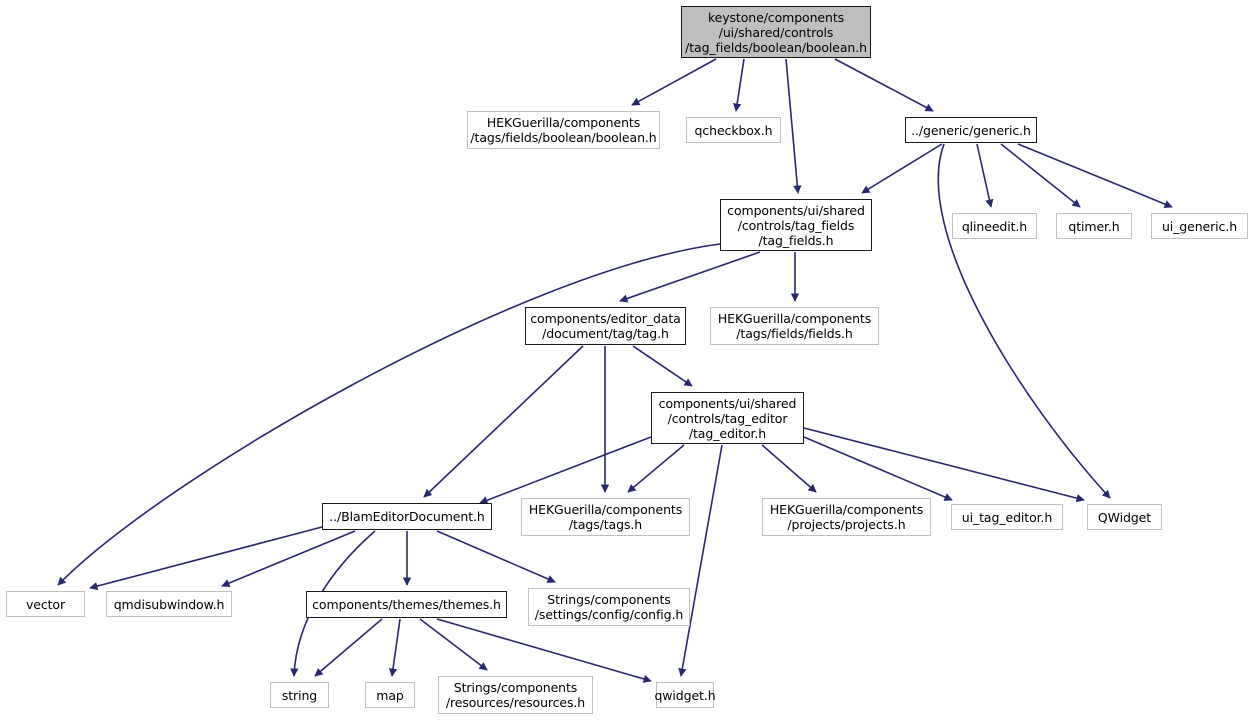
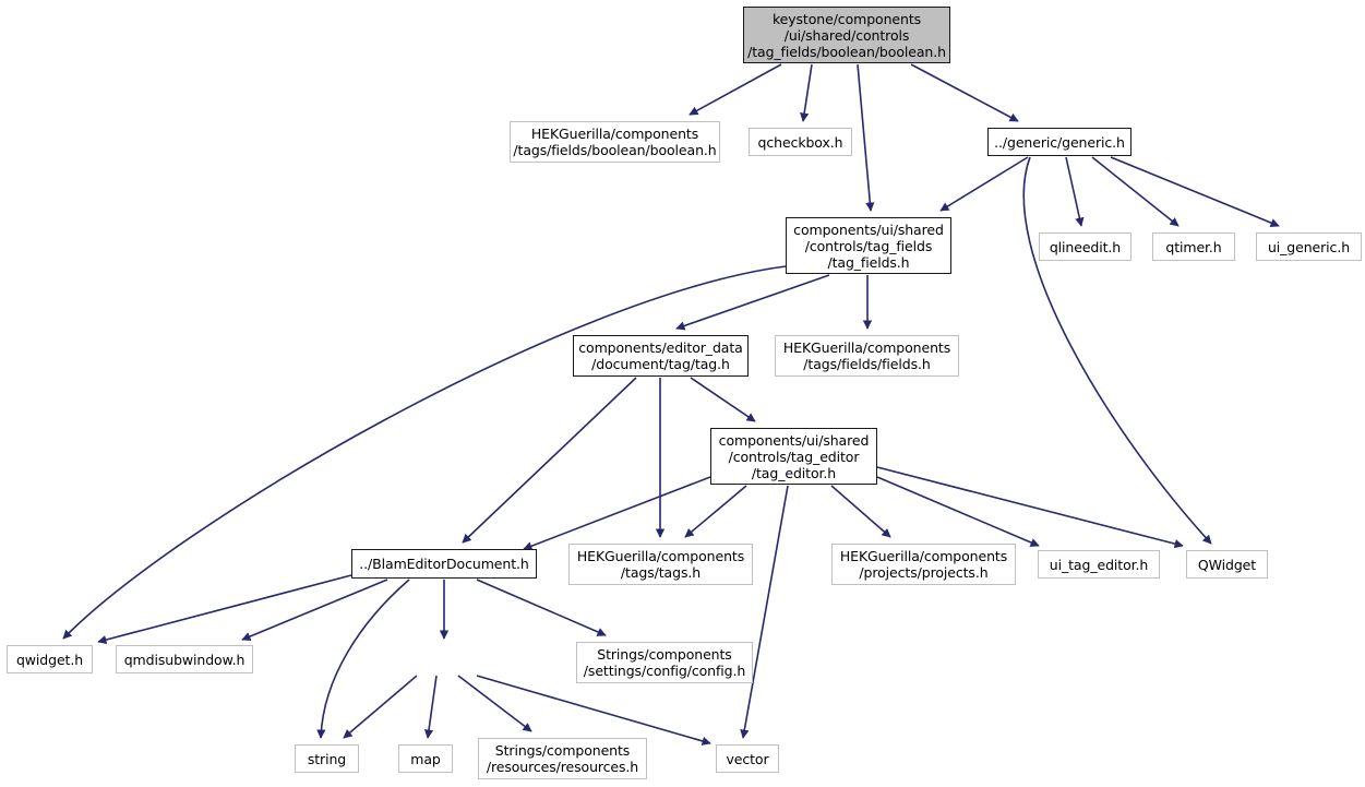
  keystone/components
  /ui/shared/controls
  /tag_fields/boolean/boolean.h
  HEKGuerilla/components
  /tags/fields/boolean/boolean.h
  qcheckbox.h
  ../generic/generic.h
  components/ui/shared
  /controls/tag_fields
  /tag_fields.h
  qlineedit.h
  qtimer.h
  ui_generic.h
  components/editor_data
  /document/tag/tag.h
  HEKGuerilla/components
  /tags/fields/fields.h
  components/ui/shared
  /controls/tag_editor
  /tag_editor.h
  ../BlamEditorDocument.h
  HEKGuerilla/components
  /tags/tags.h
  HEKGuerilla/components
  /projects/projects.h
  ui_tag_editor.h
  QWidget
- vector
+ qwidget.h
  qmdisubwindow.h
- components/themes/themes.h
  Strings/components
  /settings/config/config.h
  string
  map
  Strings/components
  /resources/resources.h
- qwidget.h
+ vector
